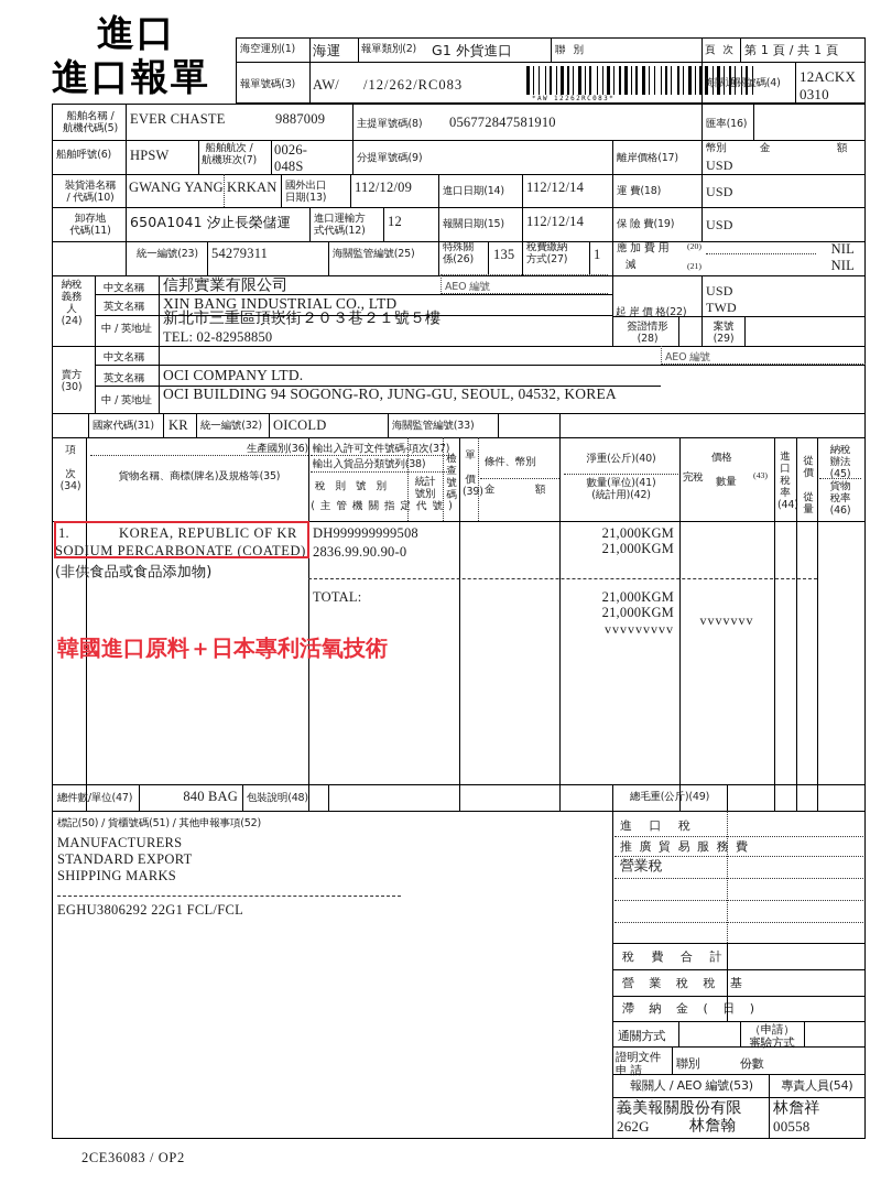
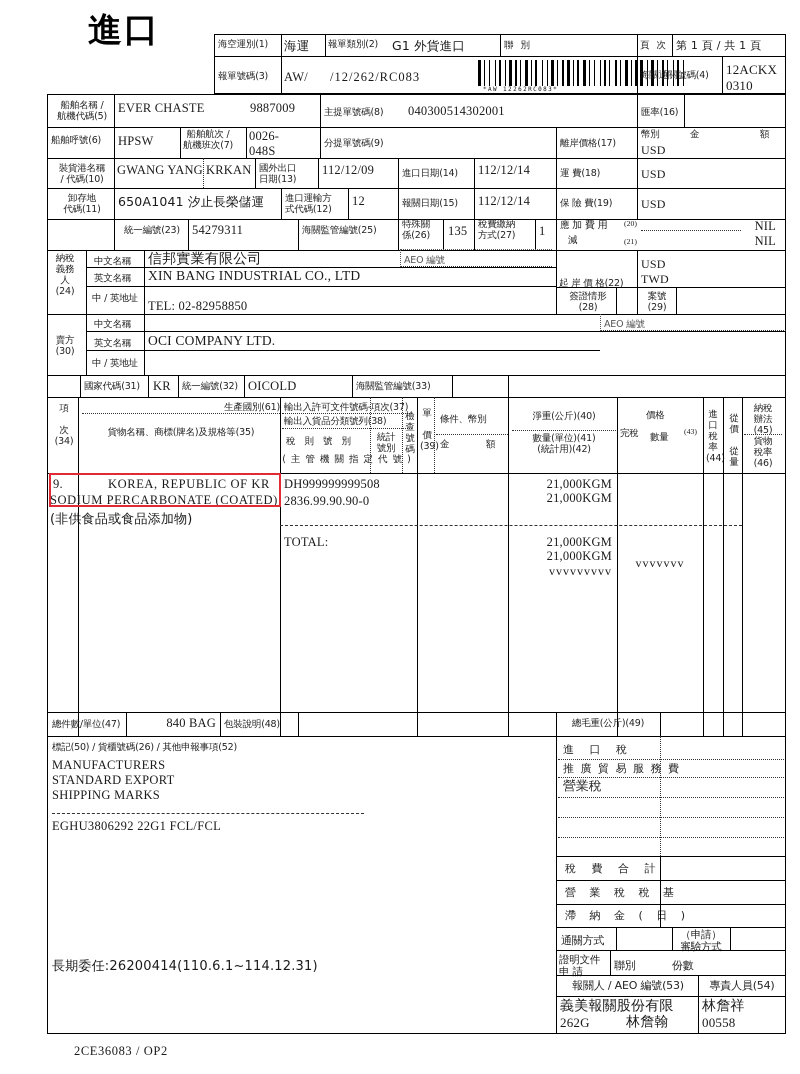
  進口
- 進口報單
  海空運別(1)
  海運
  報單類別(2)
  G1 外貨進口
  聯 別
  頁 次
  第 1 頁 / 共 1 頁
  報單號碼(3)
  AW/
  /12/262/RC083
  海關通關號碼(4)
  12ACKX
  0310
  船舶名稱 /
  航機代碼(5)
  EVER CHASTE
  9887009
  主提單號碼(8)
- 056772847581910
+ 040300514302001
  匯率(16)
  船舶呼號(6)
  HPSW
  船舶航次 /
  航機班次(7)
  0026-
  048S
  分提單號碼(9)
  離岸價格(17)
  幣別
  金
  額
  USD
  裝貨港名稱
  / 代碼(10)
  GWANG YANG
  KRKAN
  國外出口
  日期(13)
  112/12/09
  進口日期(14)
  112/12/14
  運 費(18)
  USD
  卸存地
  代碼(11)
  650A1041 汐止長榮儲運
  進口運輸方
  式代碼(12)
  12
  報關日期(15)
  112/12/14
  保 險 費(19)
  USD
  統一編號(23)
  54279311
  海關監管編號(25)
  特殊關
  係(26)
  135
  稅費繳納
  方式(27)
  1
  應 加 費 用
  減
  (20)
  (21)
  NIL
  NIL
  納稅
  義務
  人
  (24)
  中文名稱
  信邦實業有限公司
  英文名稱
  XIN BANG INDUSTRIAL CO., LTD
  中 / 英地址
- 新北市三重區頂崁街２０３巷２１號５樓
  TEL: 02-82958850
  AEO 編號
  起 岸 價 格(22)
  USD
  TWD
  簽證情形
  (28)
  案號
  (29)
  賣方
  (30)
  中文名稱
  英文名稱
  中 / 英地址
  OCI COMPANY LTD.
- OCI BUILDING 94 SOGONG-RO, JUNG-GU, SEOUL, 04532, KOREA
  AEO 編號
  國家代碼(31)
  KR
  統一編號(32)
  OICOLD
  海關監管編號(33)
  項
  次
  (34)
- 生產國別(36)
+ 生產國別(61)
  貨物名稱、商標(牌名)及規格等(35)
  輸出入許可文件號碼-項次(37)
  輸出入貨品分類號列(38)
  稅 則 號 別
  統計
  號別
  檢
  查
  號
  碼
  ( 主 管 機 關 指 定 代 號 )
  單
  價
  (39)
  條件、幣別
  金
  額
  淨重(公斤)(40)
  數量(單位)(41)
  (統計用)(42)
  價格
  完稅
  (43)
  數量
  進
  口
  稅
  率
  (44
  從
  價
  從
  量
  納稅
  辦法
  (45)
  貨物
  稅率
  (46)
- 1.
+ 9.
  KOREA, REPUBLIC OF KR
  SODIUM PERCARBONATE (COATED)
  (非供食品或食品添加物)
  DH999999999508
  2836.99.90.90-0
  21,000KGM
  21,000KGM
  TOTAL:
  21,000KGM
  21,000KGM
  vvvvvvvvv
  vvvvvvv
- 韓國進口原料＋日本專利活氧技術
  總件數/單位(47)
  840 BAG
  包裝說明(48)
  總毛重(公斤)(49)
- 標記(50) / 貨櫃號碼(51) / 其他申報事項(52)
+ 標記(50) / 貨櫃號碼(26) / 其他申報事項(52)
  MANUFACTURERS
  STANDARD EXPORT
  SHIPPING MARKS
  EGHU3806292 22G1 FCL/FCL
+ 長期委任:26200414(110.6.1~114.12.31)
  進 口 稅
  推 廣 貿 易 服 務 費
  營業稅
  稅 費 合 計
  營 業 稅 稅 基
  滯 納 金 ( 日 )
  通關方式
  （申請）
  審驗方式
  證明文件
  申 請
  聯別
  份數
  報關人 / AEO 編號(53)
  專責人員(54)
  義美報關股份有限
  262G
  林詹翰
  林詹祥
  00558
  2CE36083 / OP2
